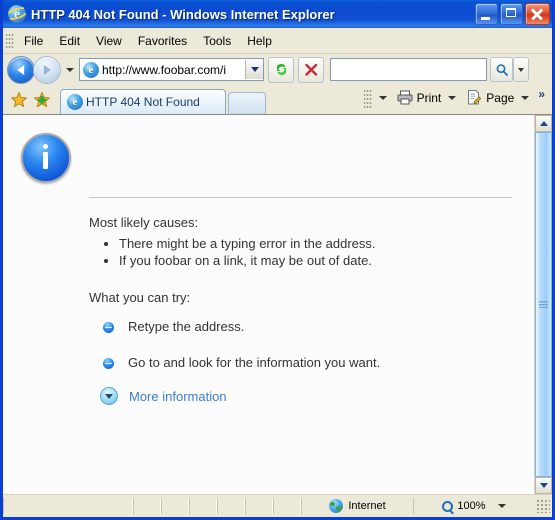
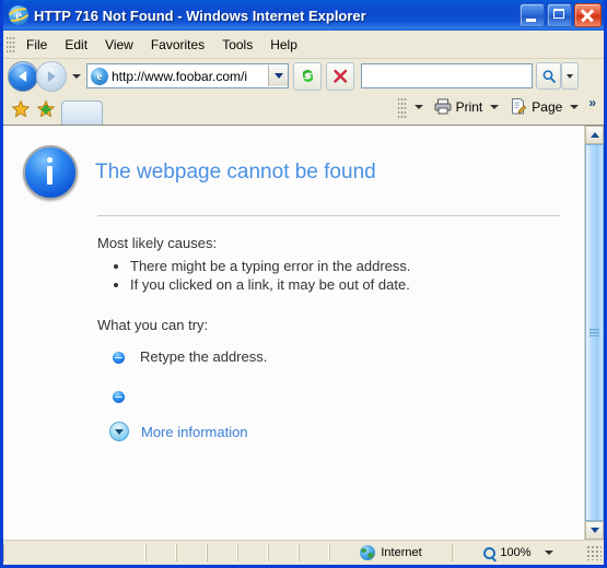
- HTTP 404 Not Found - Windows Internet Explorer
+ HTTP 716 Not Found - Windows Internet Explorer
  File
  Edit
  View
  Favorites
  Tools
  Help
  http://www.foobar.com/i
- HTTP 404 Not Found
  Print
  Page
  »
+ The webpage cannot be found
  Most likely causes:
  There might be a typing error in the address.
- If you foobar on a link, it may be out of date.
+ If you clicked on a link, it may be out of date.
  What you can try:
  Retype the address.
- Go to and look for the information you want.
  More information
  Internet
  100%
